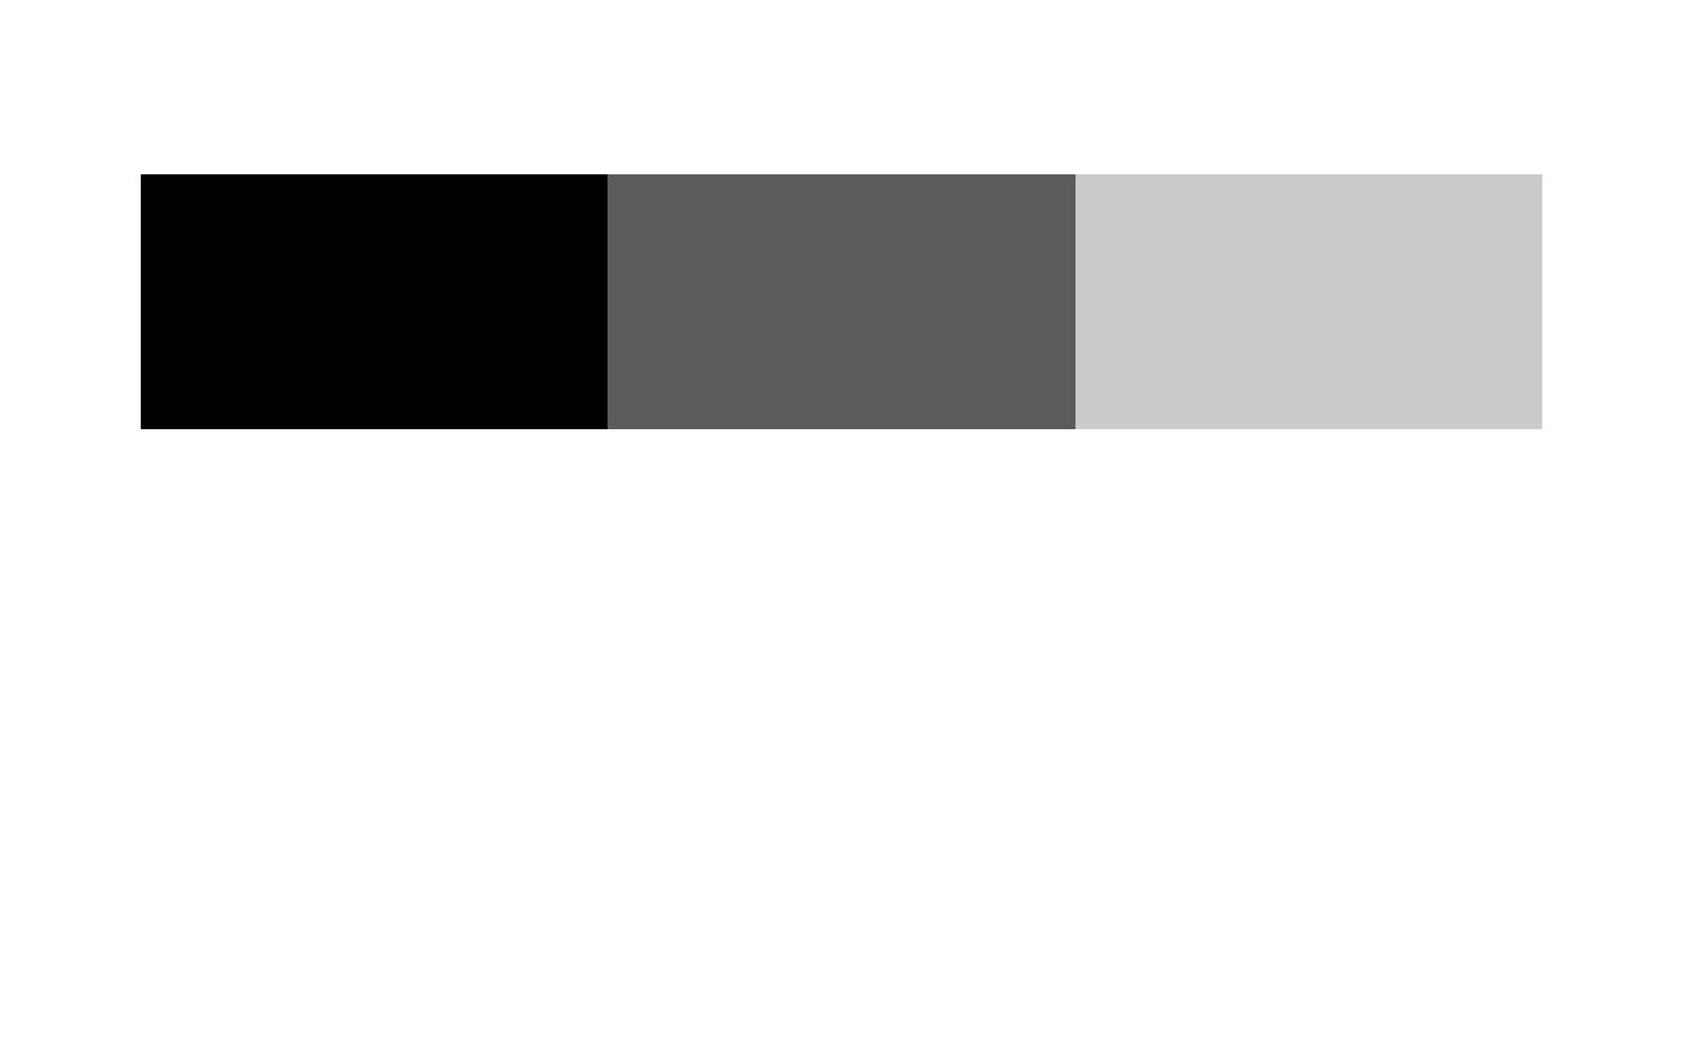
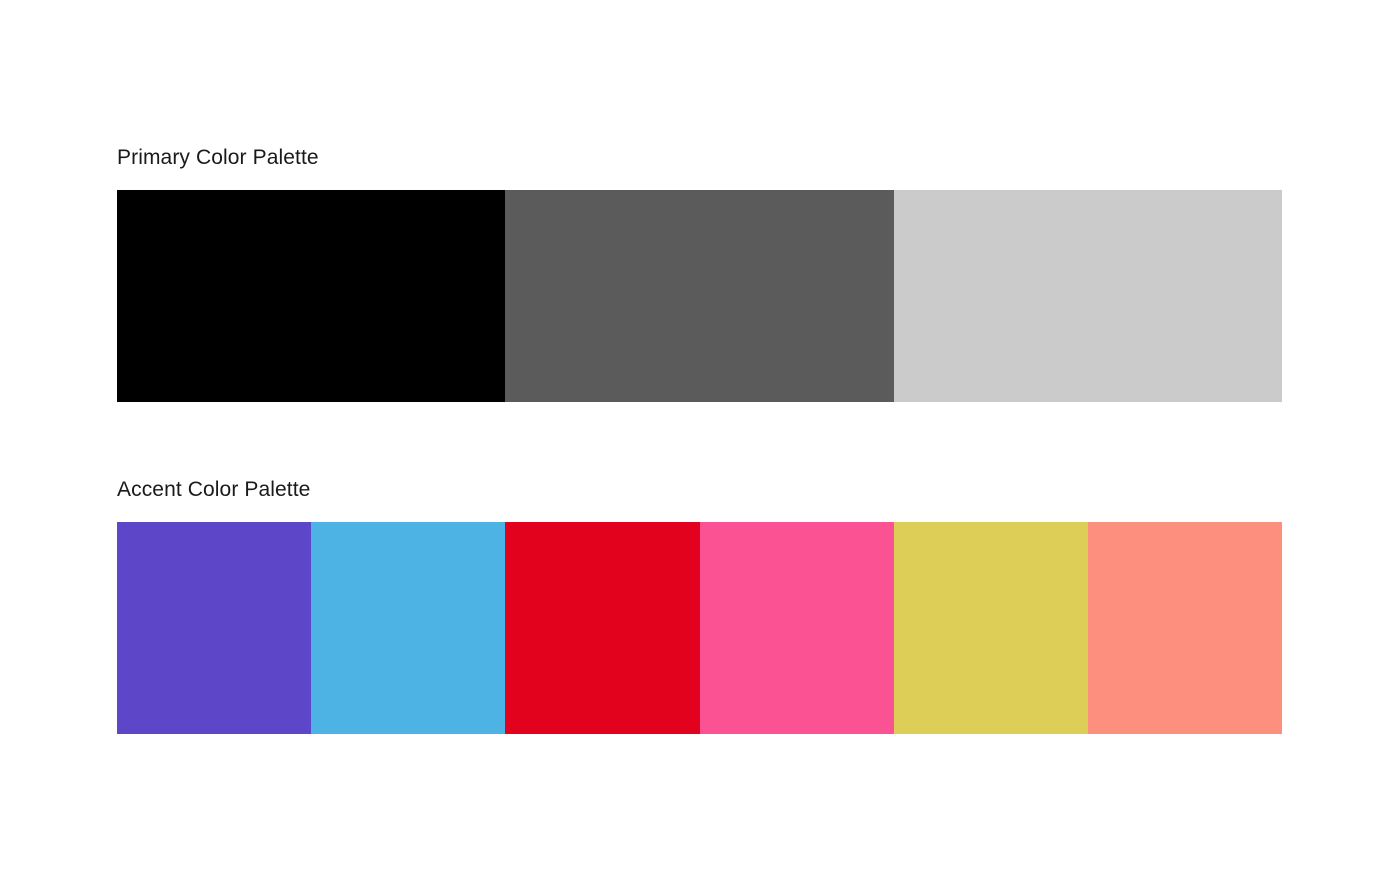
+ Primary Color Palette
+ Accent Color Palette
